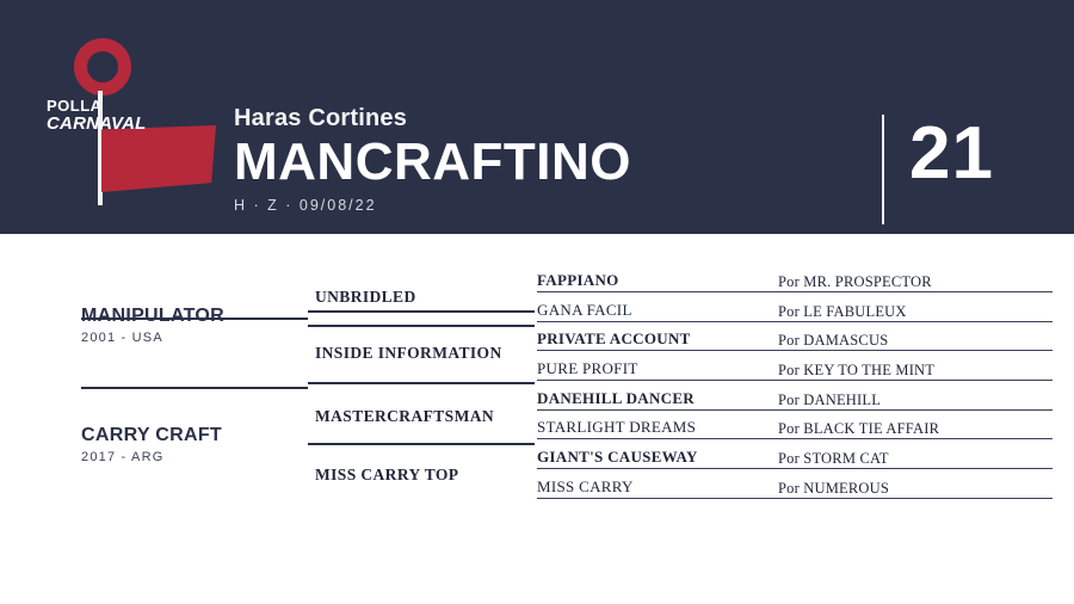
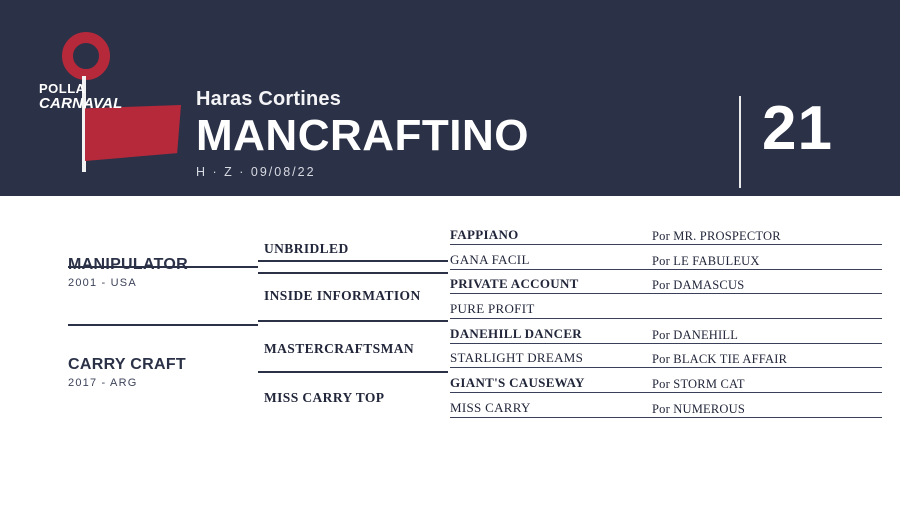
  POLLA
  CARNAVAL
  Haras Cortines
  MANCRAFTINO
  H · Z · 09/08/22
  21
  MANIPULATOR
  2001 - USA
  CARRY CRAFT
  2017 - ARG
  UNBRIDLED
  INSIDE INFORMATION
  MASTERCRAFTSMAN
  MISS CARRY TOP
  FAPPIANO
  Por MR. PROSPECTOR
  GANA FACIL
  Por LE FABULEUX
  PRIVATE ACCOUNT
  Por DAMASCUS
  PURE PROFIT
- Por KEY TO THE MINT
  DANEHILL DANCER
  Por DANEHILL
  STARLIGHT DREAMS
  Por BLACK TIE AFFAIR
  GIANT'S CAUSEWAY
  Por STORM CAT
  MISS CARRY
  Por NUMEROUS
